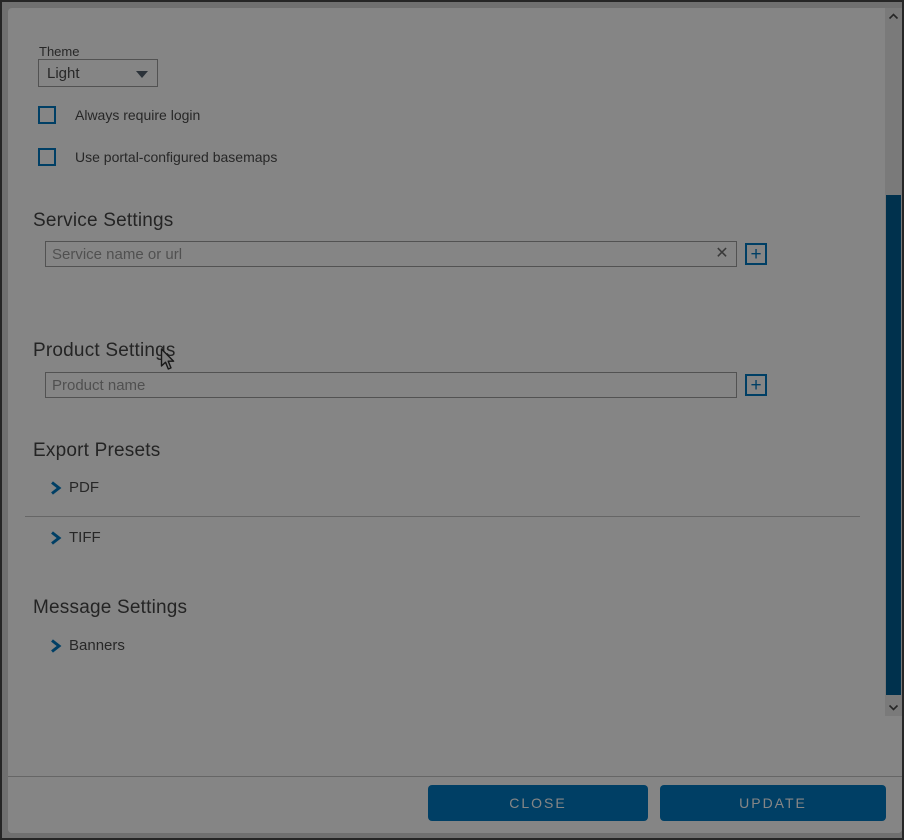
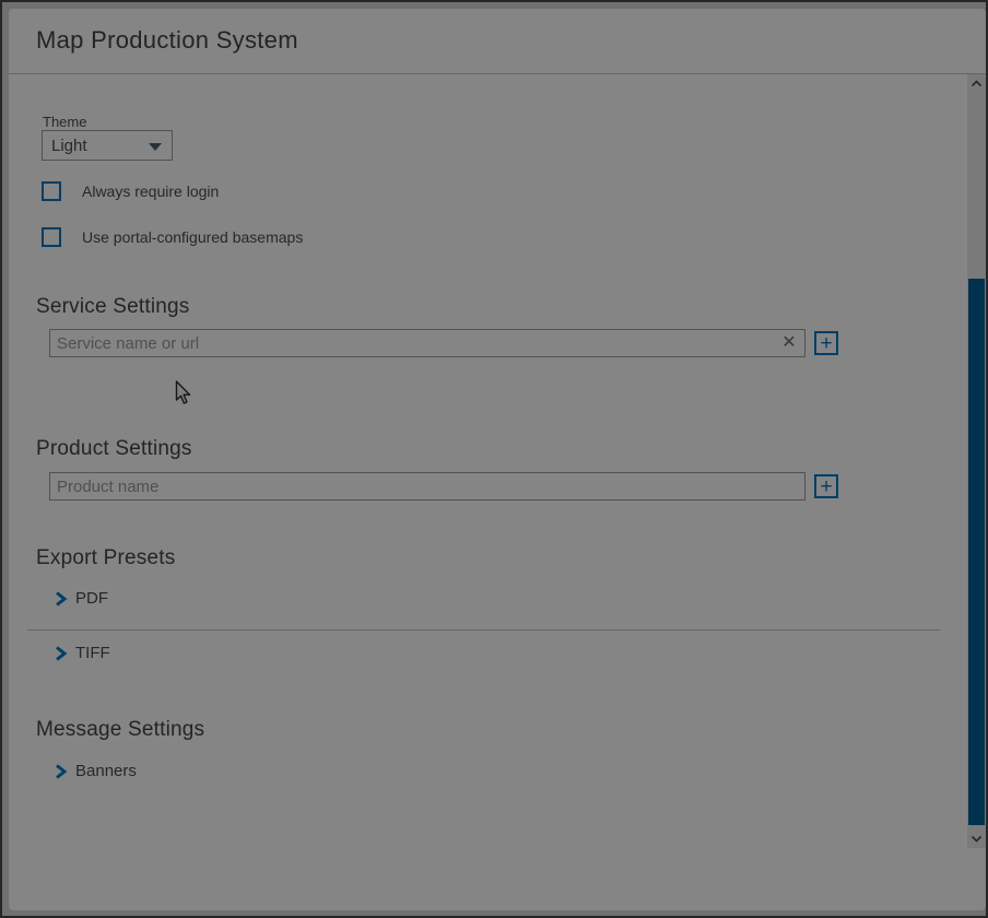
+ Map Production System
  Theme
  Light
  Always require login
  Use portal-configured basemaps
  Service Settings
  Service name or url
  ✕
  +
  Product Settings
  Product name
  +
  Export Presets
  PDF
  TIFF
  Message Settings
  Banners
- CLOSE
- UPDATE
